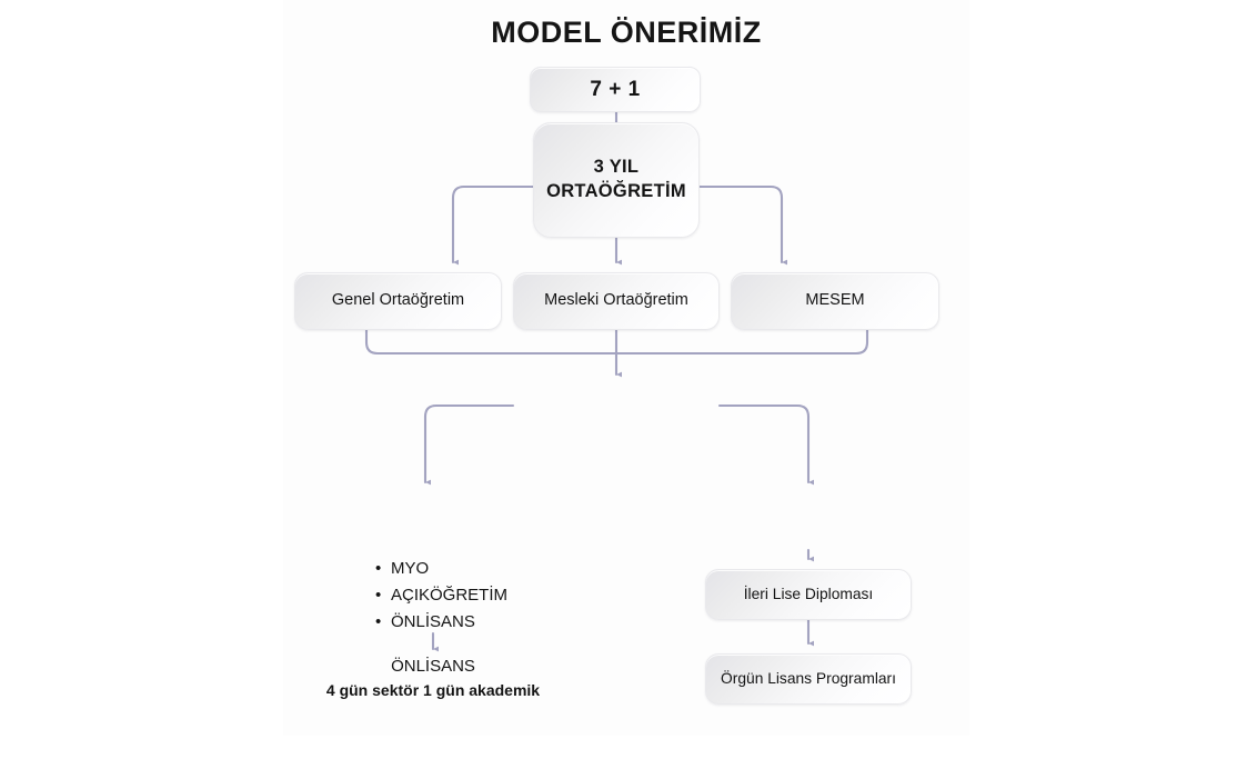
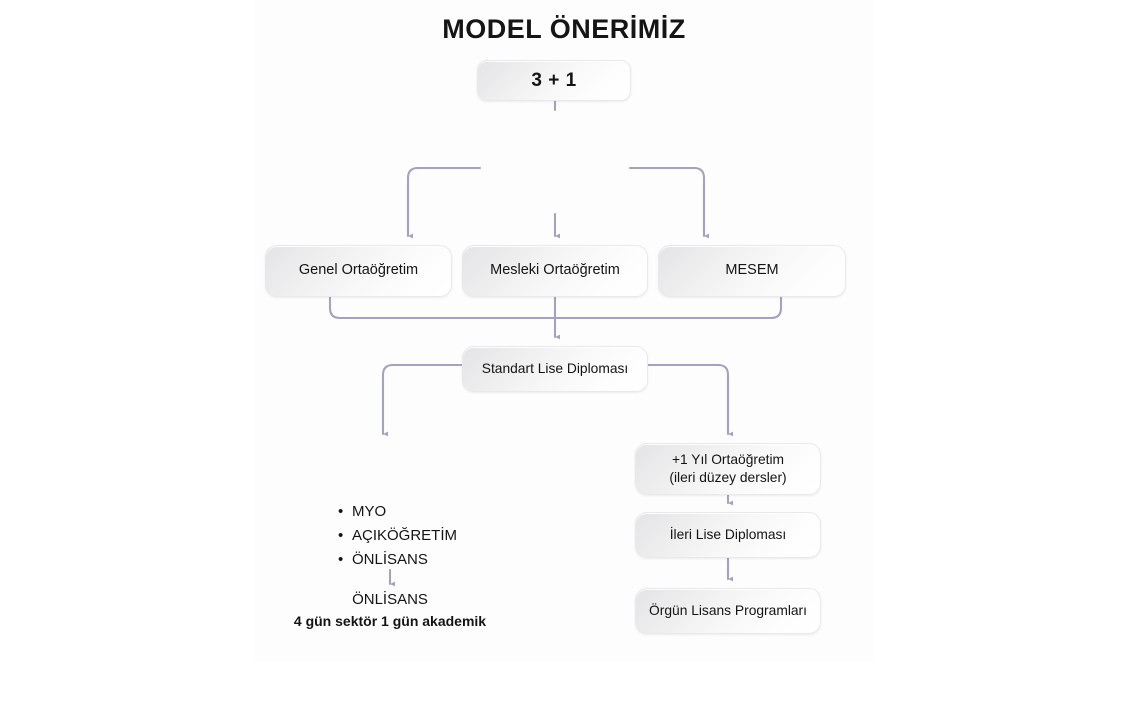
  MODEL ÖNERİMİZ
- 7 + 1
+ 3 + 1
- 3 YIL
- ORTAÖĞRETİM
  Genel Ortaöğretim
  Mesleki Ortaöğretim
  MESEM
+ Standart Lise Diploması
+ +1 Yıl Ortaöğretim
+ (ileri düzey dersler)
  İleri Lise Diploması
  Örgün Lisans Programları
  •
  MYO
  •
  AÇIKÖĞRETİM
  •
  ÖNLİSANS
  ÖNLİSANS
  4 gün sektör 1 gün akademik
